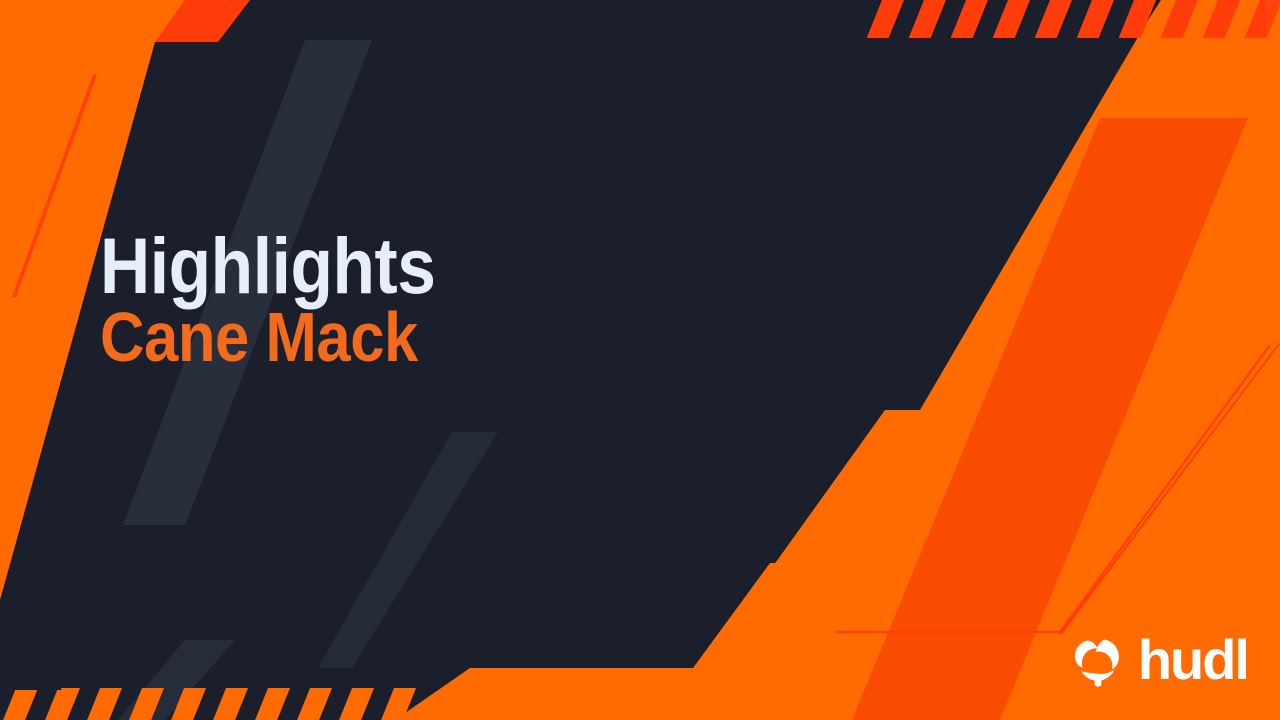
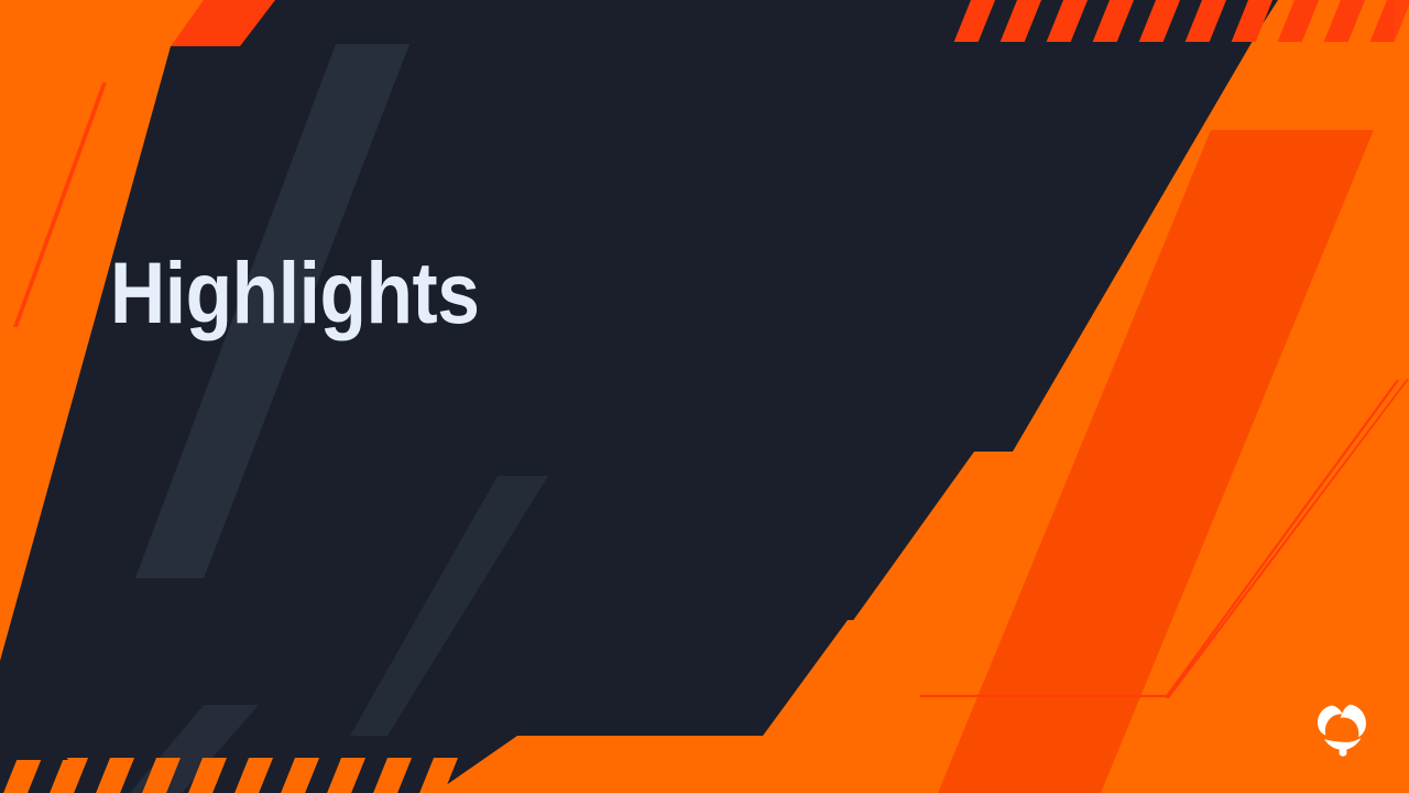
  Highlights
- Cane Mack
- hudl
